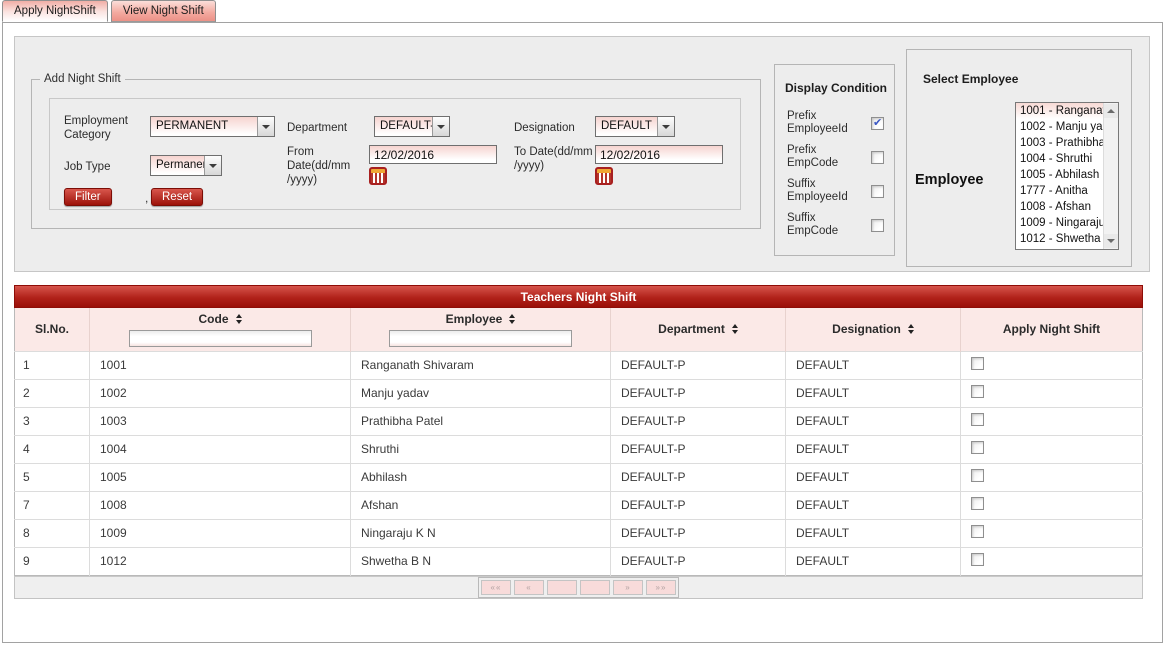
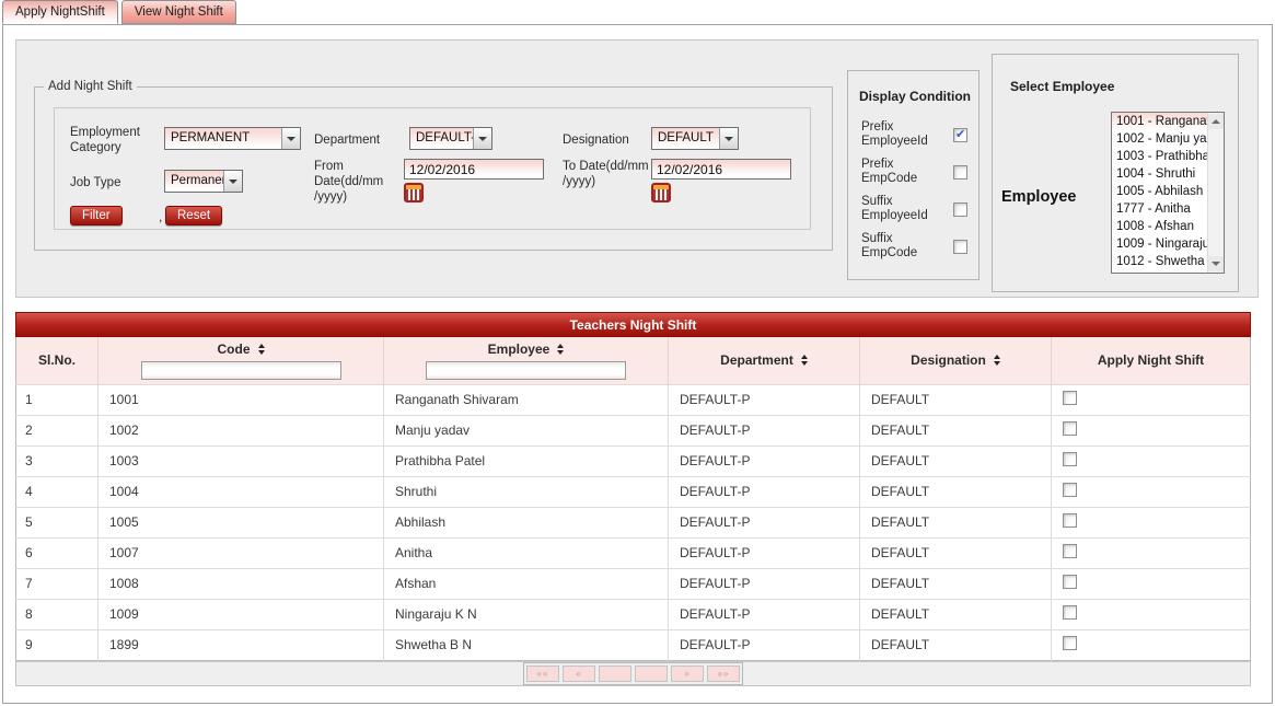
  Apply NightShift
  View Night Shift
  Add Night Shift
  Employment Category
  PERMANENT
  Department
  DEFAULT
  Designation
  DEFAULT
  Job Type
  Permane
  From Date(dd/mm /yyyy)
  12/02/2016
  To Date(dd/mm /yyyy)
  12/02/2016
  Filter
  ,
  Reset
  Display Condition
  Prefix EmployeeId
  Prefix EmpCode
  Suffix EmployeeId
  Suffix EmpCode
  Select Employee
  Employee
  1001 - Rangana
  1002 - Manju ya
  1003 - Prathibha
  1004 - Shruthi
  1005 - Abhilash
  1777 - Anitha
  1008 - Afshan
  1009 - Ningaraju
  1012 - Shwetha
  Teachers Night Shift
  Sl.No.	Code	Employee	Department	Designation	Apply Night Shift
  1	1001	Ranganath Shivaram	DEFAULT-P	DEFAULT
  2	1002	Manju yadav	DEFAULT-P	DEFAULT
  3	1003	Prathibha Patel	DEFAULT-P	DEFAULT
  4	1004	Shruthi	DEFAULT-P	DEFAULT
  5	1005	Abhilash	DEFAULT-P	DEFAULT
+ 6	1007	Anitha	DEFAULT-P	DEFAULT
  7	1008	Afshan	DEFAULT-P	DEFAULT
  8	1009	Ningaraju K N	DEFAULT-P	DEFAULT
- 9	1012	Shwetha B N	DEFAULT-P	DEFAULT
+ 9	1899	Shwetha B N	DEFAULT-P	DEFAULT
  ««
  «
  »
  »»
